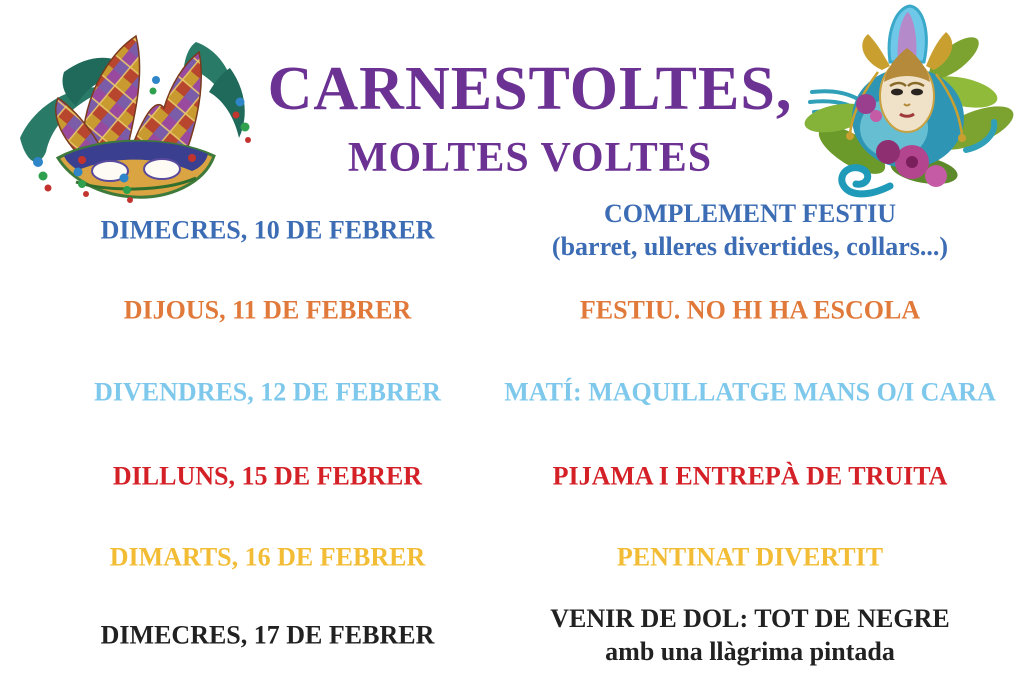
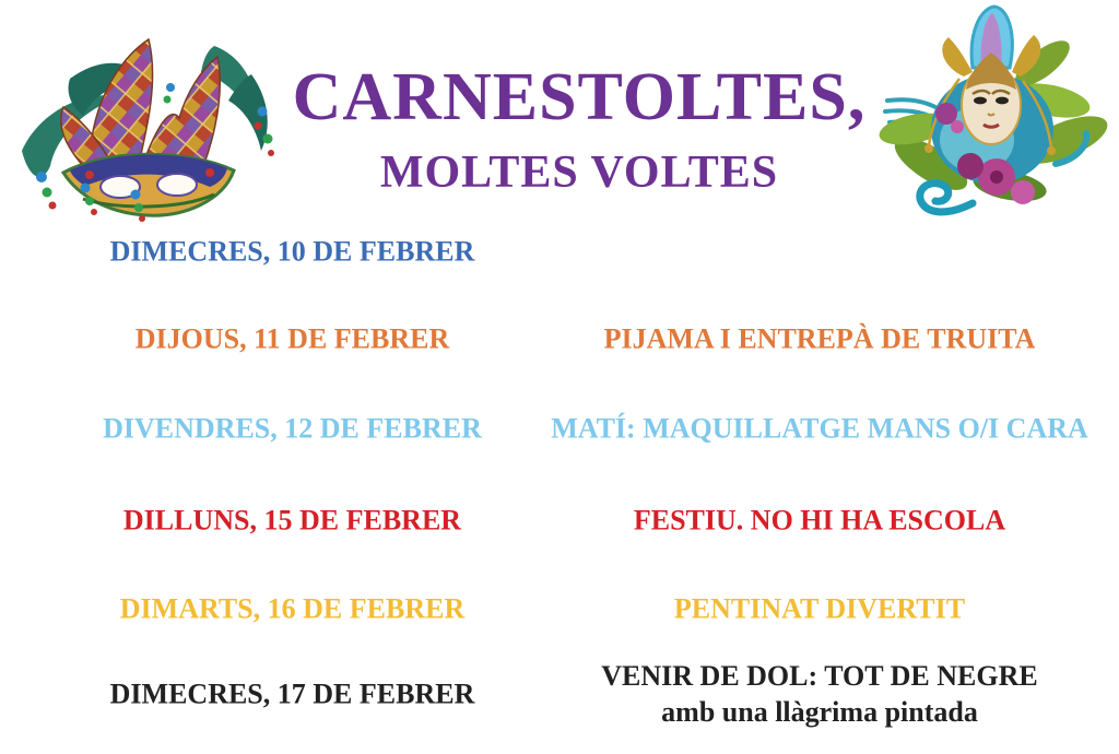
  CARNESTOLTES,
  MOLTES VOLTES
  DIMECRES, 10 DE FEBRER
- COMPLEMENT FESTIU
- (barret, ulleres divertides, collars...)
  DIJOUS, 11 DE FEBRER
- FESTIU. NO HI HA ESCOLA
+ PIJAMA I ENTREPÀ DE TRUITA
  DIVENDRES, 12 DE FEBRER
  MATÍ: MAQUILLATGE MANS O/I CARA
  DILLUNS, 15 DE FEBRER
- PIJAMA I ENTREPÀ DE TRUITA
+ FESTIU. NO HI HA ESCOLA
  DIMARTS, 16 DE FEBRER
  PENTINAT DIVERTIT
  DIMECRES, 17 DE FEBRER
  VENIR DE DOL: TOT DE NEGRE
  amb una llàgrima pintada
